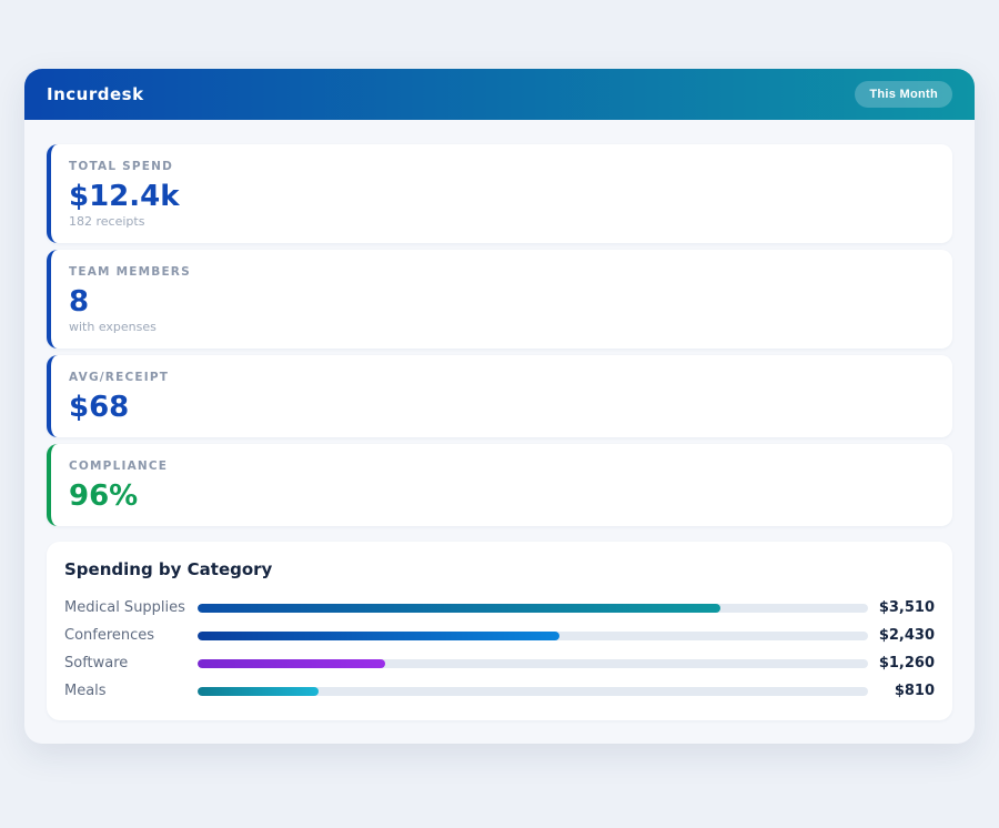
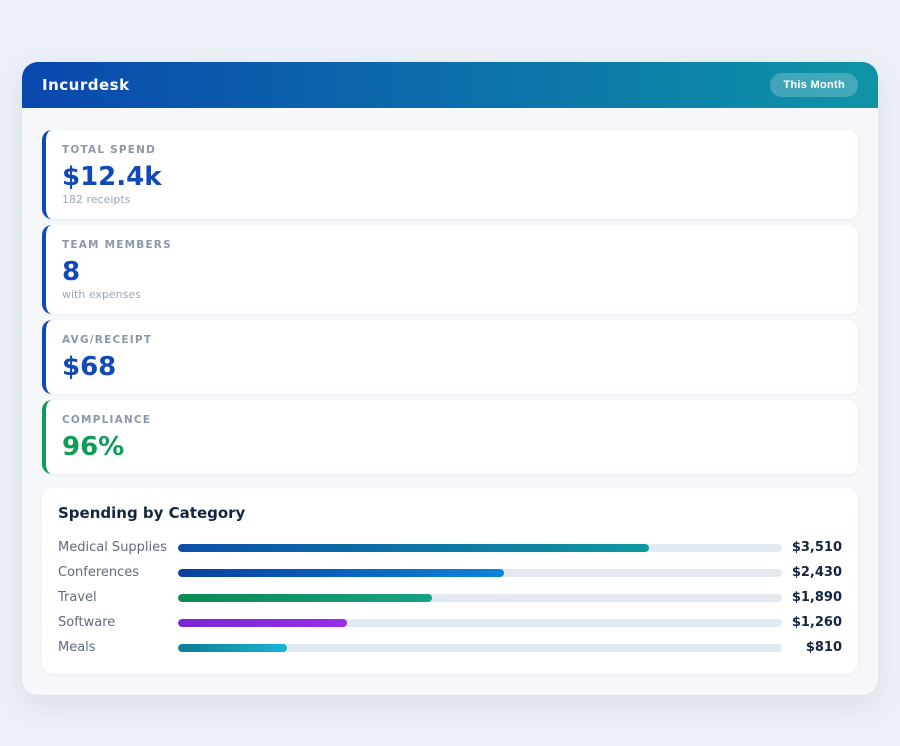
  Incurdesk
  This Month
  TOTAL SPEND
  $12.4k
  182 receipts
  TEAM MEMBERS
  8
  with expenses
  AVG/RECEIPT
  $68
  COMPLIANCE
  96%
  Spending by Category
  Medical Supplies
  $3,510
  Conferences
  $2,430
+ Travel
+ $1,890
  Software
  $1,260
  Meals
  $810
